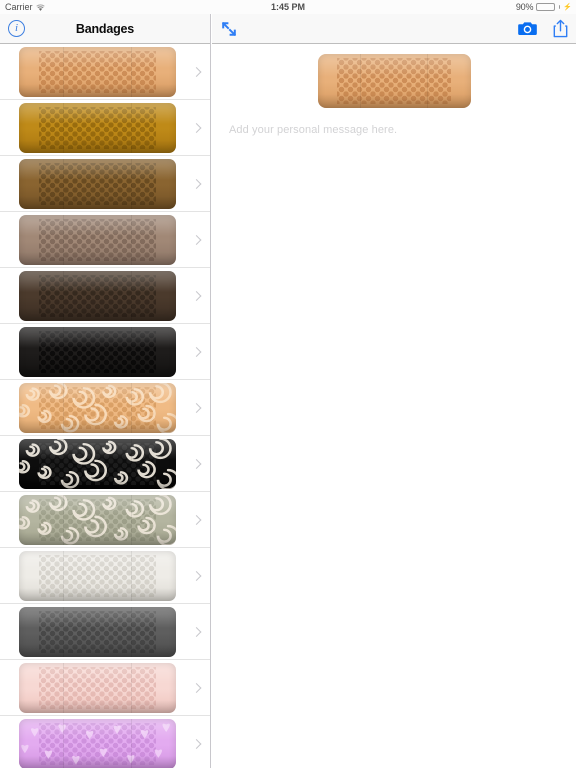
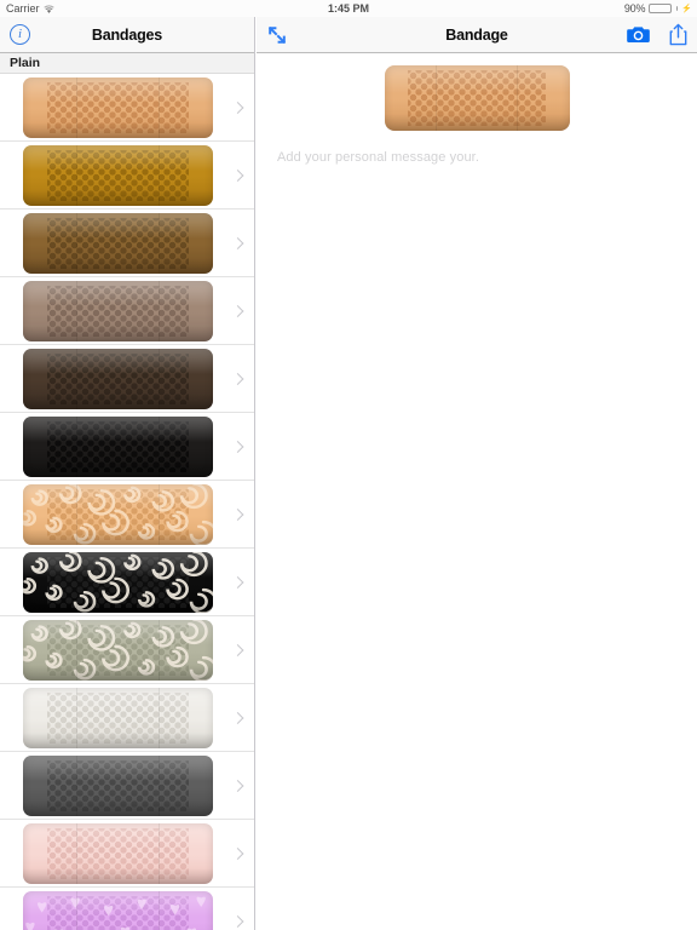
  Carrier
  1:45 PM
  90%
  i
  Bandages
+ Plain
+ Bandage
- Add your personal message here.
+ Add your personal message your.
